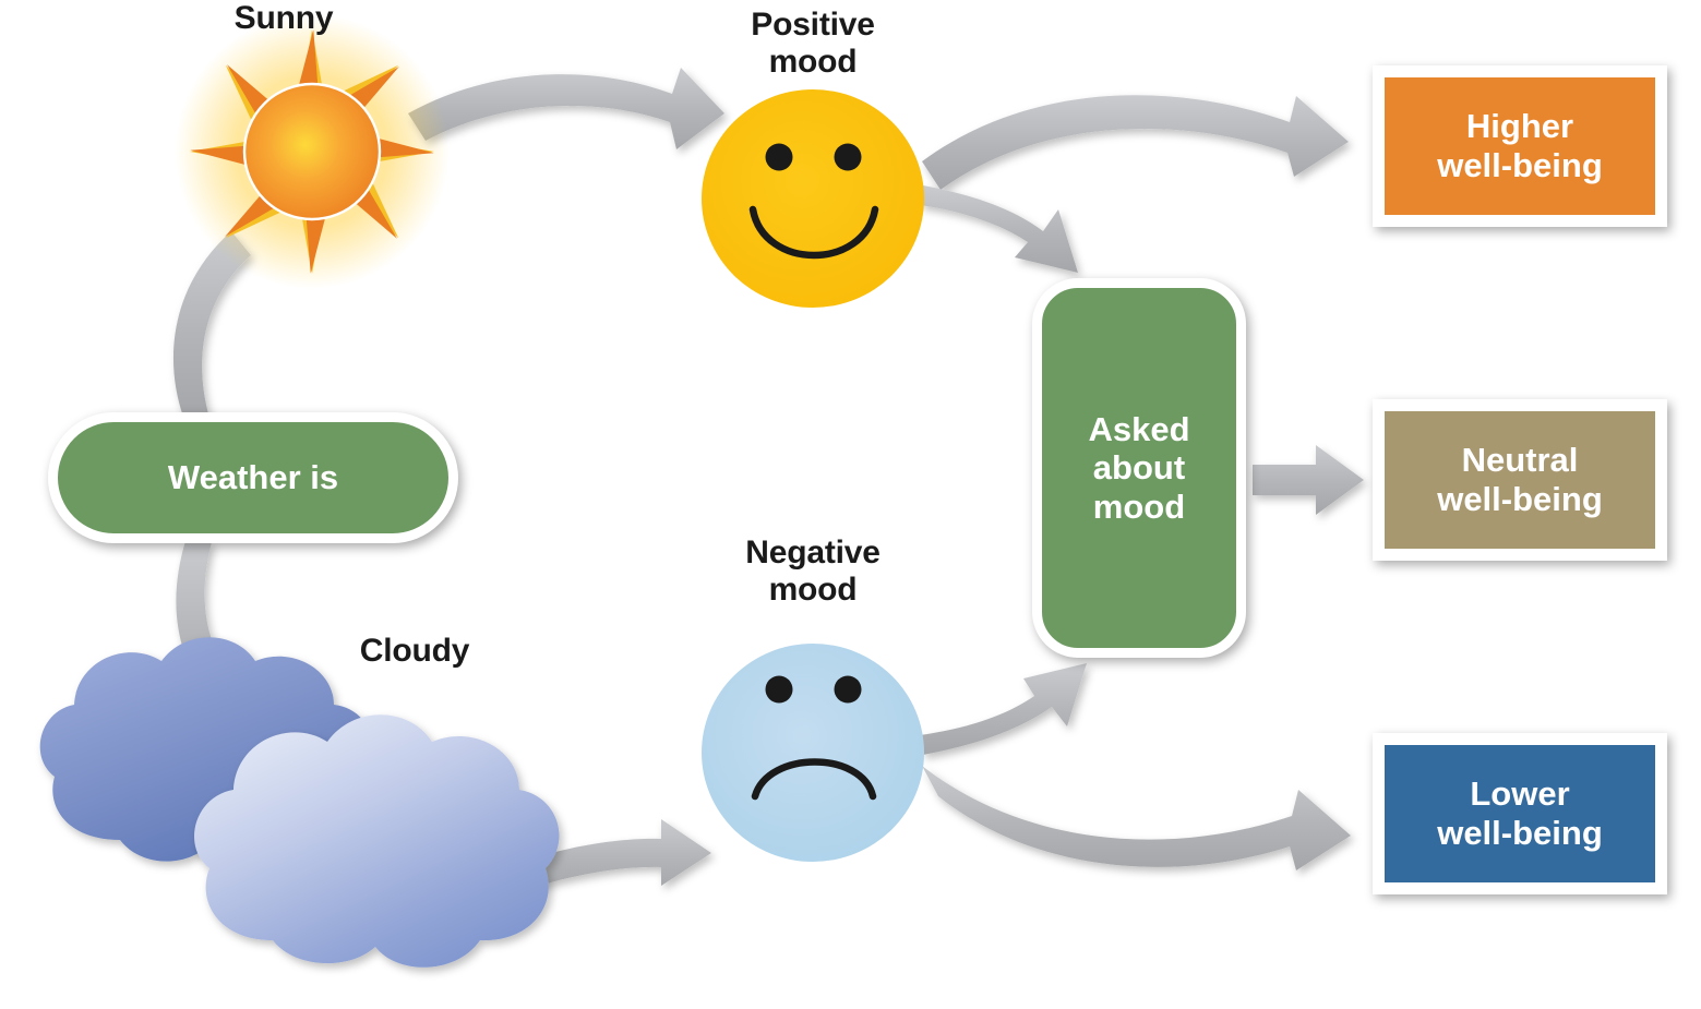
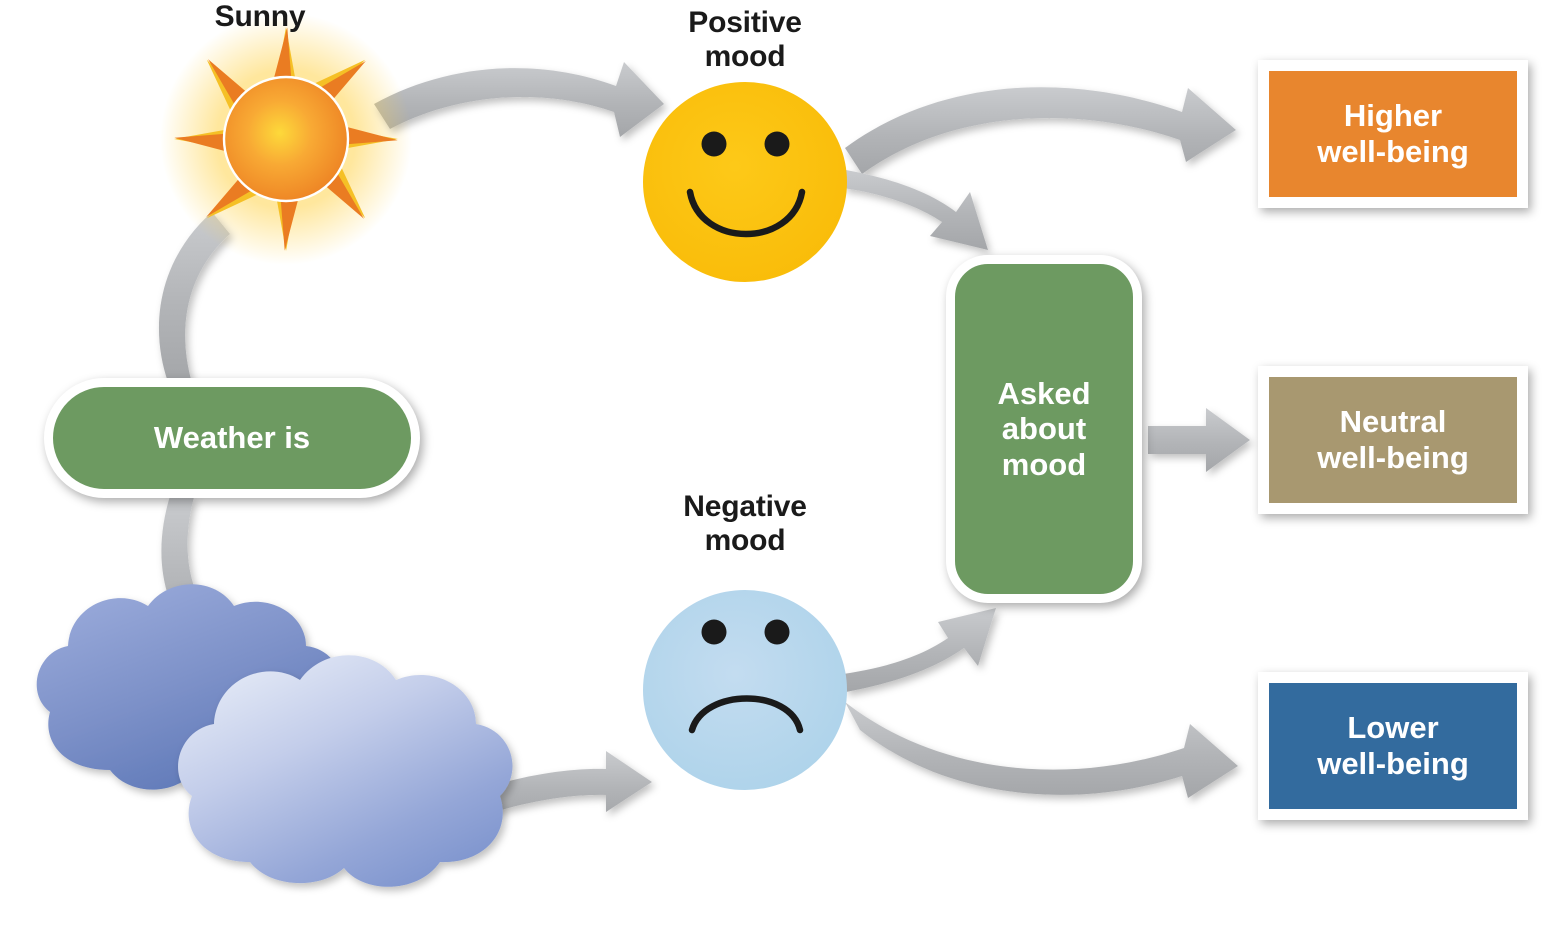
  Sunny
- Cloudy
  Positive
  mood
  Negative
  mood
  Weather is
  Asked
  about
  mood
  Higher
  well-being
  Neutral
  well-being
  Lower
  well-being
